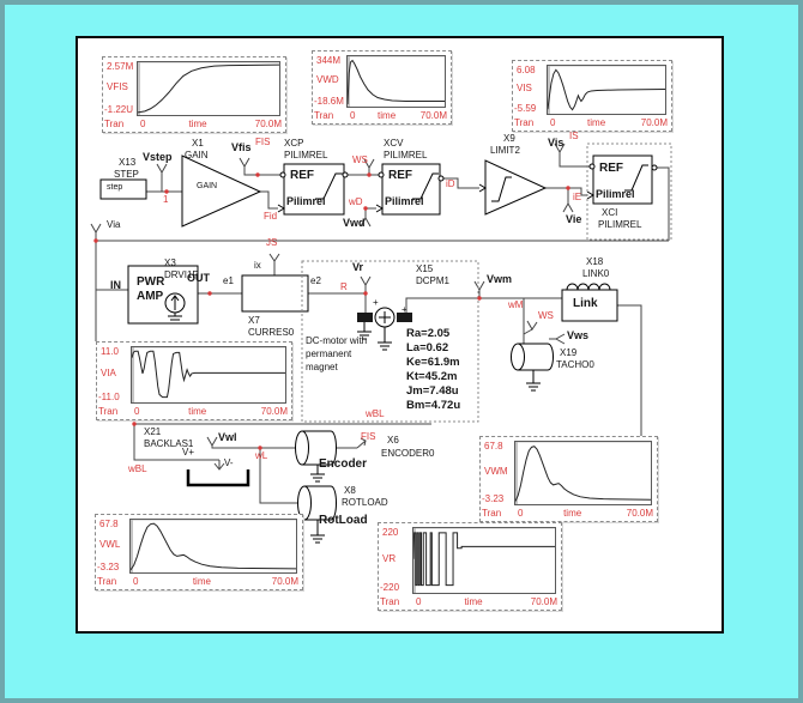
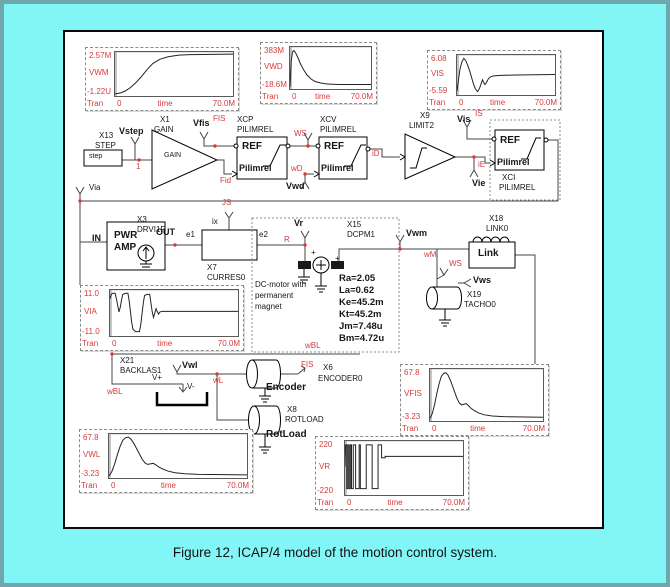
  2.57M
- VFIS
+ VWM
  -1.22U
  Tran
  0
  time
  70.0M
- 344M
+ 383M
  VWD
  -18.6M
  Tran
  0
  time
  70.0M
  6.08
  VIS
  -5.59
  Tran
  0
  time
  70.0M
  11.0
  VIA
  -11.0
  Tran
  0
  time
  70.0M
  67.8
- VWM
+ VFIS
  -3.23
  Tran
  0
  time
  70.0M
  67.8
  VWL
  -3.23
  Tran
  0
  time
  70.0M
  220
  VR
  -220
  Tran
  0
  time
  70.0M
  X13
  STEP
  Vstep
  1
  X1
  GAIN
  Vfis
  FIS
  XCP
  PILIMREL
  REF
  Pilimrel
  Fid
  WS
  XCV
  PILIMREL
  REF
  Pilimrel
  wD
  Vwd
  iD
  X9
  LIMIT2
  Vis
  IS
  iE
  Vie
  REF
  Pilimrel
  XCI
  PILIMREL
  Via
  X3
  DRVI1P
  IN
  PWR
  AMP
  OUT
  e1
  ix
  JS
  e2
  X7
  CURRES0
  R
  Vr
  X15
  DCPM1
  +
  +
  Ra=2.05
  La=0.62
- Ke=61.9m
+ Ke=45.2m
  Kt=45.2m
  Jm=7.48u
  Bm=4.72u
  DC-motor with
  permanent
  magnet
  Vwm
  wM
  WS
  Vws
  X19
  TACHO0
  X18
  LINK0
  Link
  wBL
  X21
  BACKLAS1
  V+
  V-
  wBL
  Vwl
  wL
  FIS
  X6
  ENCODER0
  Encoder
  X8
  ROTLOAD
  RotLoad
+ Figure 12, ICAP/4 model of the motion control system.
